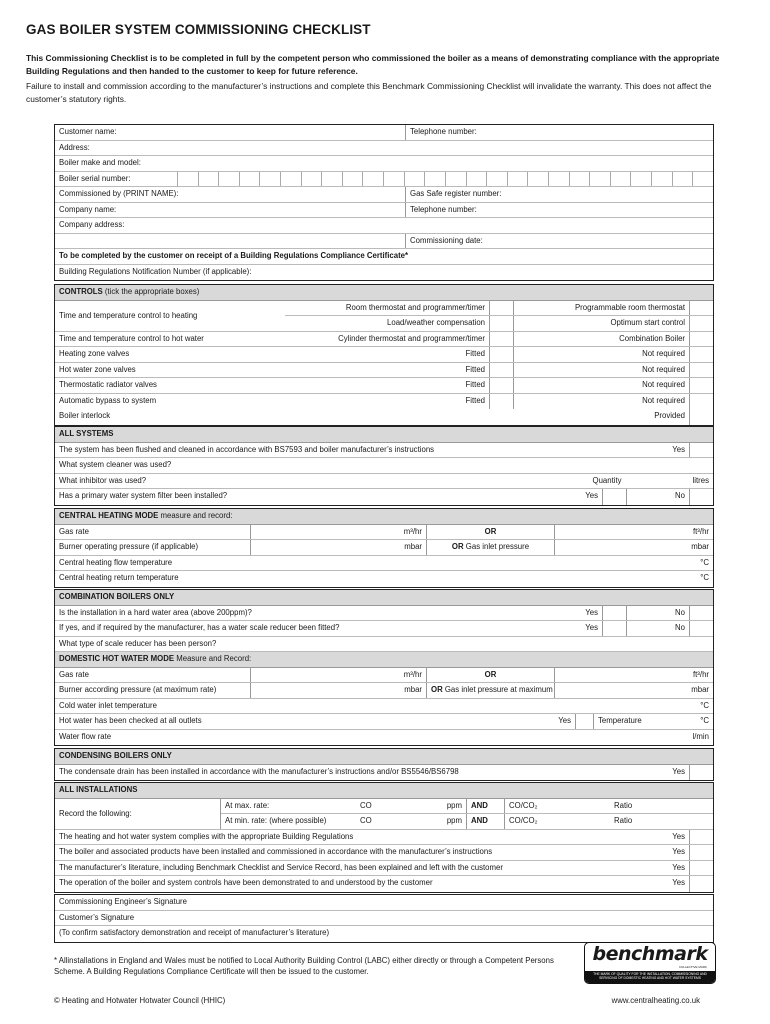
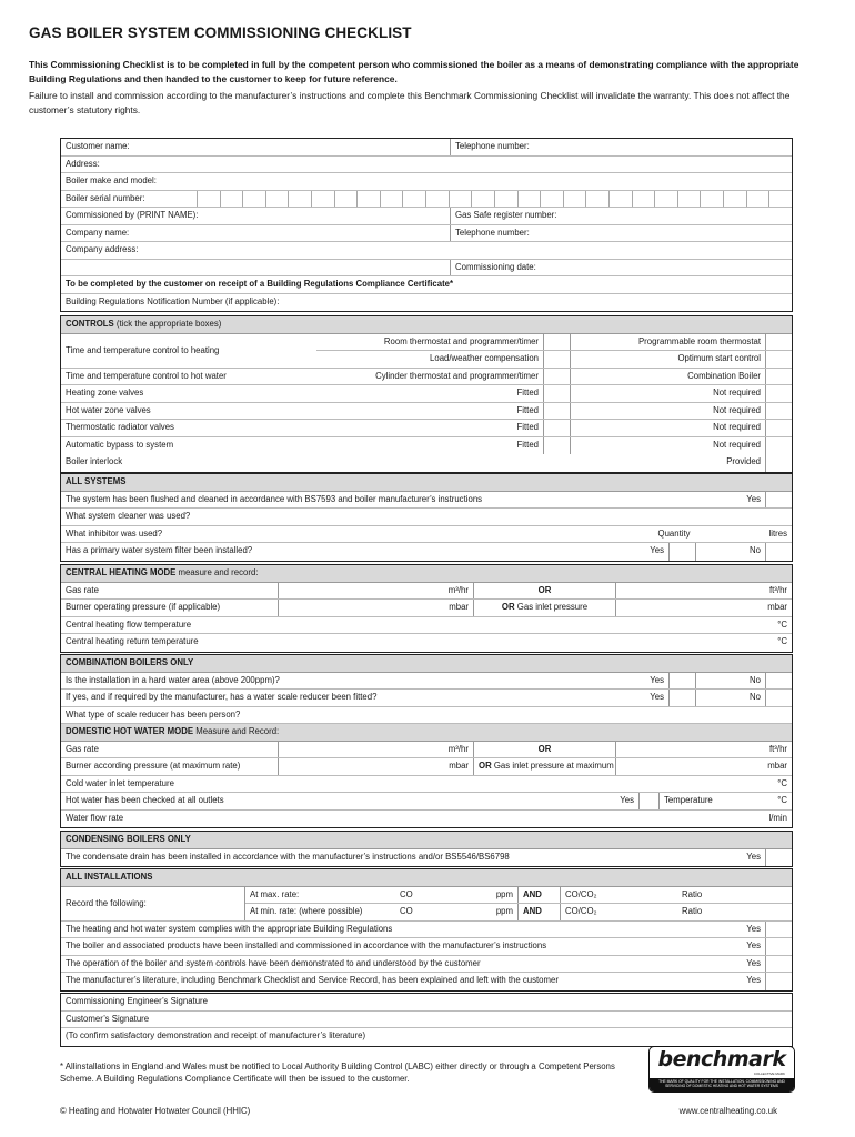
  GAS BOILER SYSTEM COMMISSIONING CHECKLIST
  This Commissioning Checklist is to be completed in full by the competent person who commissioned the boiler as a means of demonstrating compliance with the appropriate Building Regulations and then handed to the customer to keep for future reference.
  Failure to install and commission according to the manufacturer’s instructions and complete this Benchmark Commissioning Checklist will invalidate the warranty. This does not affect the customer’s statutory rights.
  Customer name:
  Telephone number:
  Address:
  Boiler make and model:
  Boiler serial number:
  Commissioned by (PRINT NAME):
  Gas Safe register number:
  Company name:
  Telephone number:
  Company address:
  Commissioning date:
  To be completed by the customer on receipt of a Building Regulations Compliance Certificate*
  Building Regulations Notification Number (if applicable):
  CONTROLS (tick the appropriate boxes)
  Time and temperature control to heating
  Room thermostat and programmer/timer
  Programmable room thermostat
  Load/weather compensation
  Optimum start control
  Time and temperature control to hot water
  Cylinder thermostat and programmer/timer
  Combination Boiler
  Heating zone valves
  Fitted
  Not required
  Hot water zone valves
  Fitted
  Not required
  Thermostatic radiator valves
  Fitted
  Not required
  Automatic bypass to system
  Fitted
  Not required
  Boiler interlock
  Provided
  ALL SYSTEMS
  The system has been flushed and cleaned in accordance with BS7593 and boiler manufacturer’s instructions
  Yes
  What system cleaner was used?
  What inhibitor was used?
  Quantity
  litres
  Has a primary water system filter been installed?
  Yes
  No
  CENTRAL HEATING MODE measure and record:
  Gas rate
  m³/hr
  OR
  ft³/hr
  Burner operating pressure (if applicable)
  mbar
  OR Gas inlet pressure
  mbar
  Central heating flow temperature
  °C
  Central heating return temperature
  °C
  COMBINATION BOILERS ONLY
  Is the installation in a hard water area (above 200ppm)?
  Yes
  No
  If yes, and if required by the manufacturer, has a water scale reducer been fitted?
  Yes
  No
  What type of scale reducer has been person?
  DOMESTIC HOT WATER MODE Measure and Record:
  Gas rate
  m³/hr
  OR
  ft³/hr
  Burner according pressure (at maximum rate)
  mbar
  OR Gas inlet pressure at maximum
  mbar
  Cold water inlet temperature
  °C
  Hot water has been checked at all outlets
  Yes
  Temperature
  °C
  Water flow rate
  l/min
  CONDENSING BOILERS ONLY
  The condensate drain has been installed in accordance with the manufacturer’s instructions and/or BS5546/BS6798
  Yes
  ALL INSTALLATIONS
  Record the following:
  At max. rate:
  CO
  ppm
  AND
  CO/CO₂
  Ratio
  At min. rate: (where possible)
  CO
  ppm
  AND
  CO/CO₂
  Ratio
  The heating and hot water system complies with the appropriate Building Regulations
  Yes
  The boiler and associated products have been installed and commissioned in accordance with the manufacturer’s instructions
  Yes
- The manufacturer’s literature, including Benchmark Checklist and Service Record, has been explained and left with the customer
+ The operation of the boiler and system controls have been demonstrated to and understood by the customer
  Yes
- The operation of the boiler and system controls have been demonstrated to and understood by the customer
+ The manufacturer’s literature, including Benchmark Checklist and Service Record, has been explained and left with the customer
  Yes
  Commissioning Engineer’s Signature
  Customer’s Signature
  (To confirm satisfactory demonstration and receipt of manufacturer’s literature)
  * Allinstallations in England and Wales must be notified to Local Authority Building Control (LABC) either directly or through a Competent Persons Scheme. A Building Regulations Compliance Certificate will then be issued to the customer.
  benchmark
  © Heating and Hotwater Hotwater Council (HHIC)
  www.centralheating.co.uk
